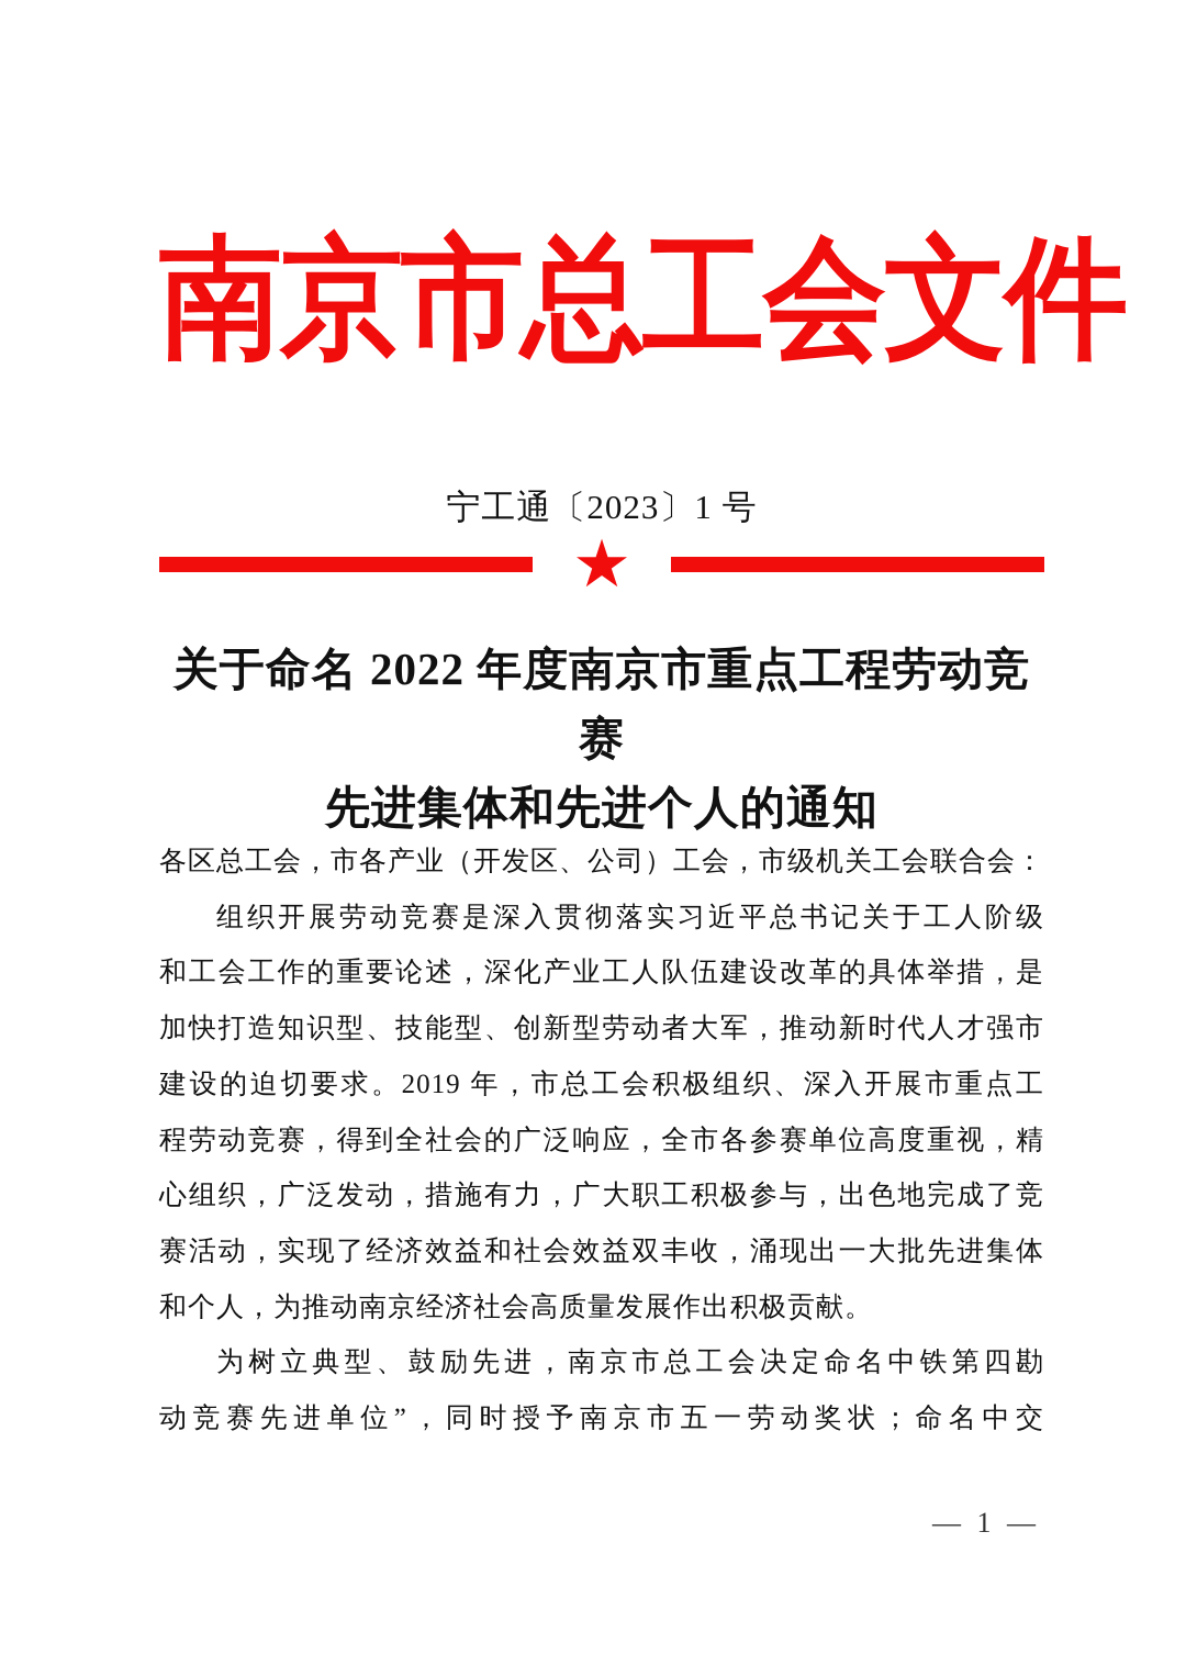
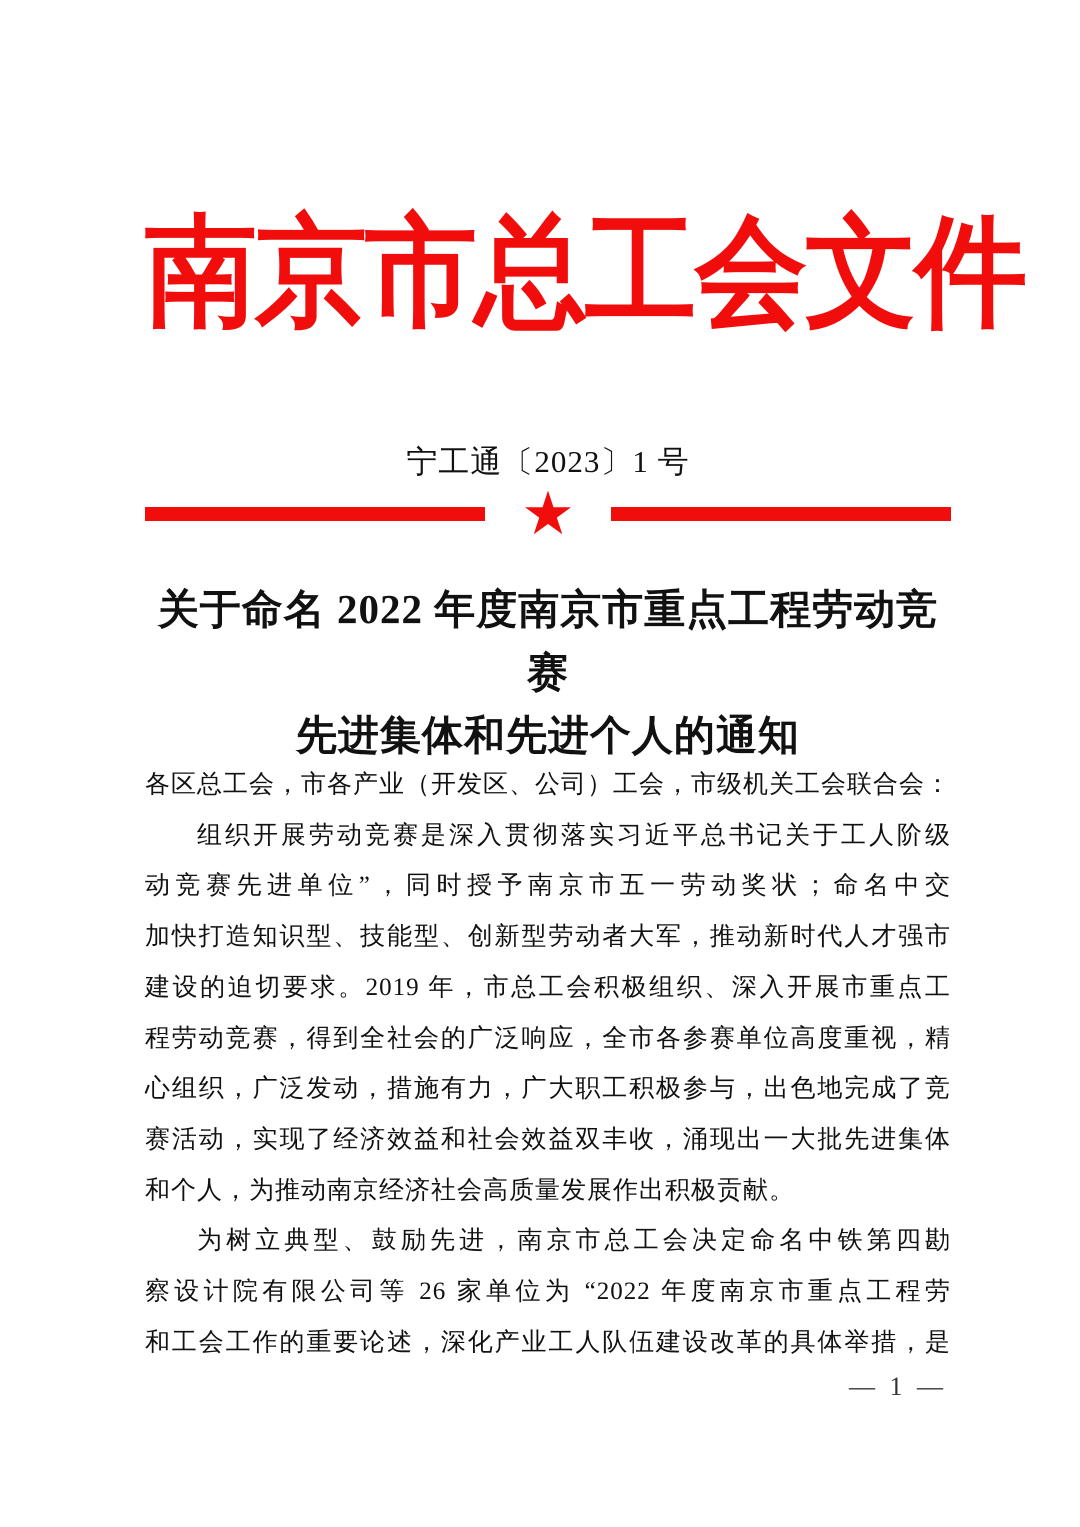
  南京市总工会文件
  宁工通〔2023〕1 号
  ★
  关于命名 2022 年度南京市重点工程劳动竞赛
  先进集体和先进个人的通知
  各区总工会，市各产业（开发区、公司）工会，市级机关工会联合会：
  组织开展劳动竞赛是深入贯彻落实习近平总书记关于工人阶级
- 和工会工作的重要论述，深化产业工人队伍建设改革的具体举措，是
+ 动竞赛先进单位”，同时授予南京市五一劳动奖状；命名中交
  加快打造知识型、技能型、创新型劳动者大军，推动新时代人才强市
  建设的迫切要求。2019 年，市总工会积极组织、深入开展市重点工
  程劳动竞赛，得到全社会的广泛响应，全市各参赛单位高度重视，精
  心组织，广泛发动，措施有力，广大职工积极参与，出色地完成了竞
  赛活动，实现了经济效益和社会效益双丰收，涌现出一大批先进集体
  和个人，为推动南京经济社会高质量发展作出积极贡献。
  为树立典型、鼓励先进，南京市总工会决定命名中铁第四勘
+ 察设计院有限公司等 26 家单位为 “2022 年度南京市重点工程劳
- 动竞赛先进单位”，同时授予南京市五一劳动奖状；命名中交
+ 和工会工作的重要论述，深化产业工人队伍建设改革的具体举措，是
  — 1 —
